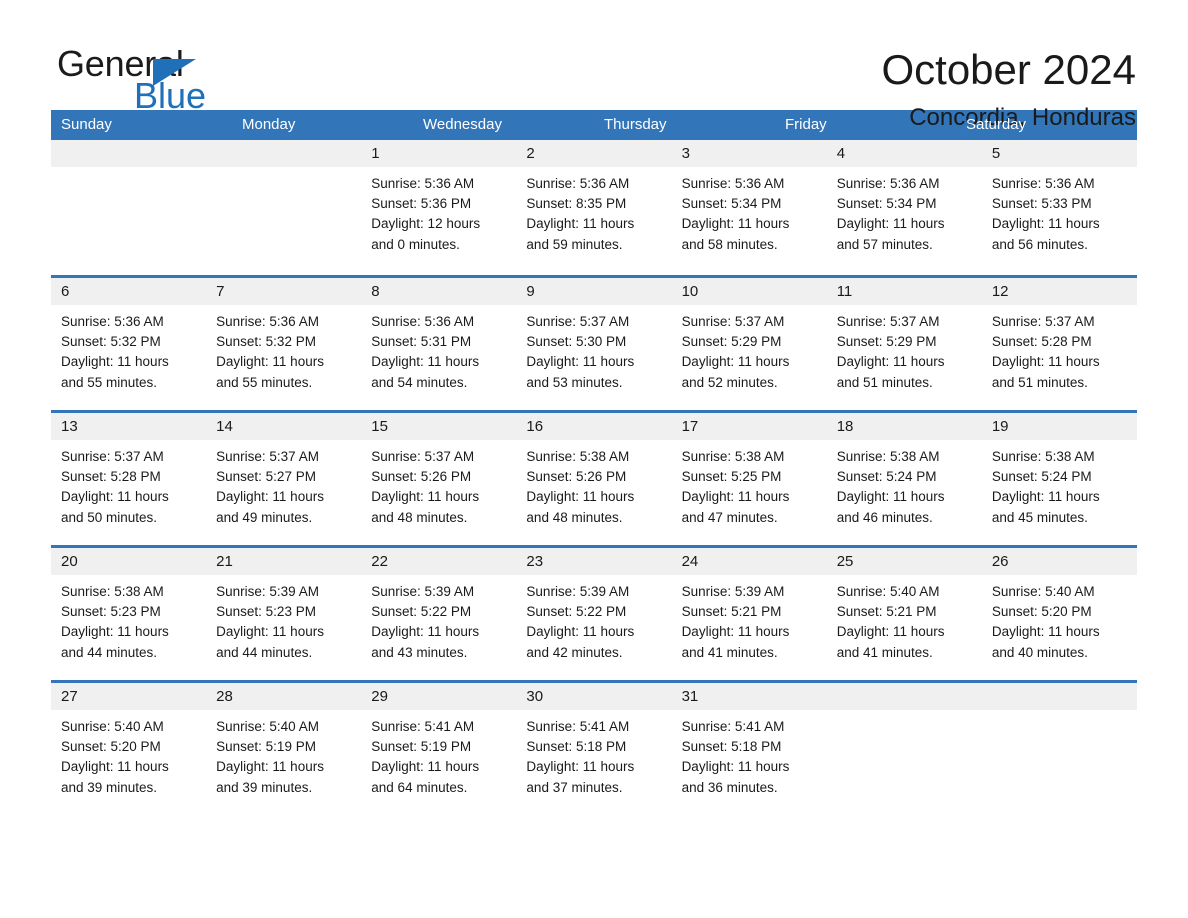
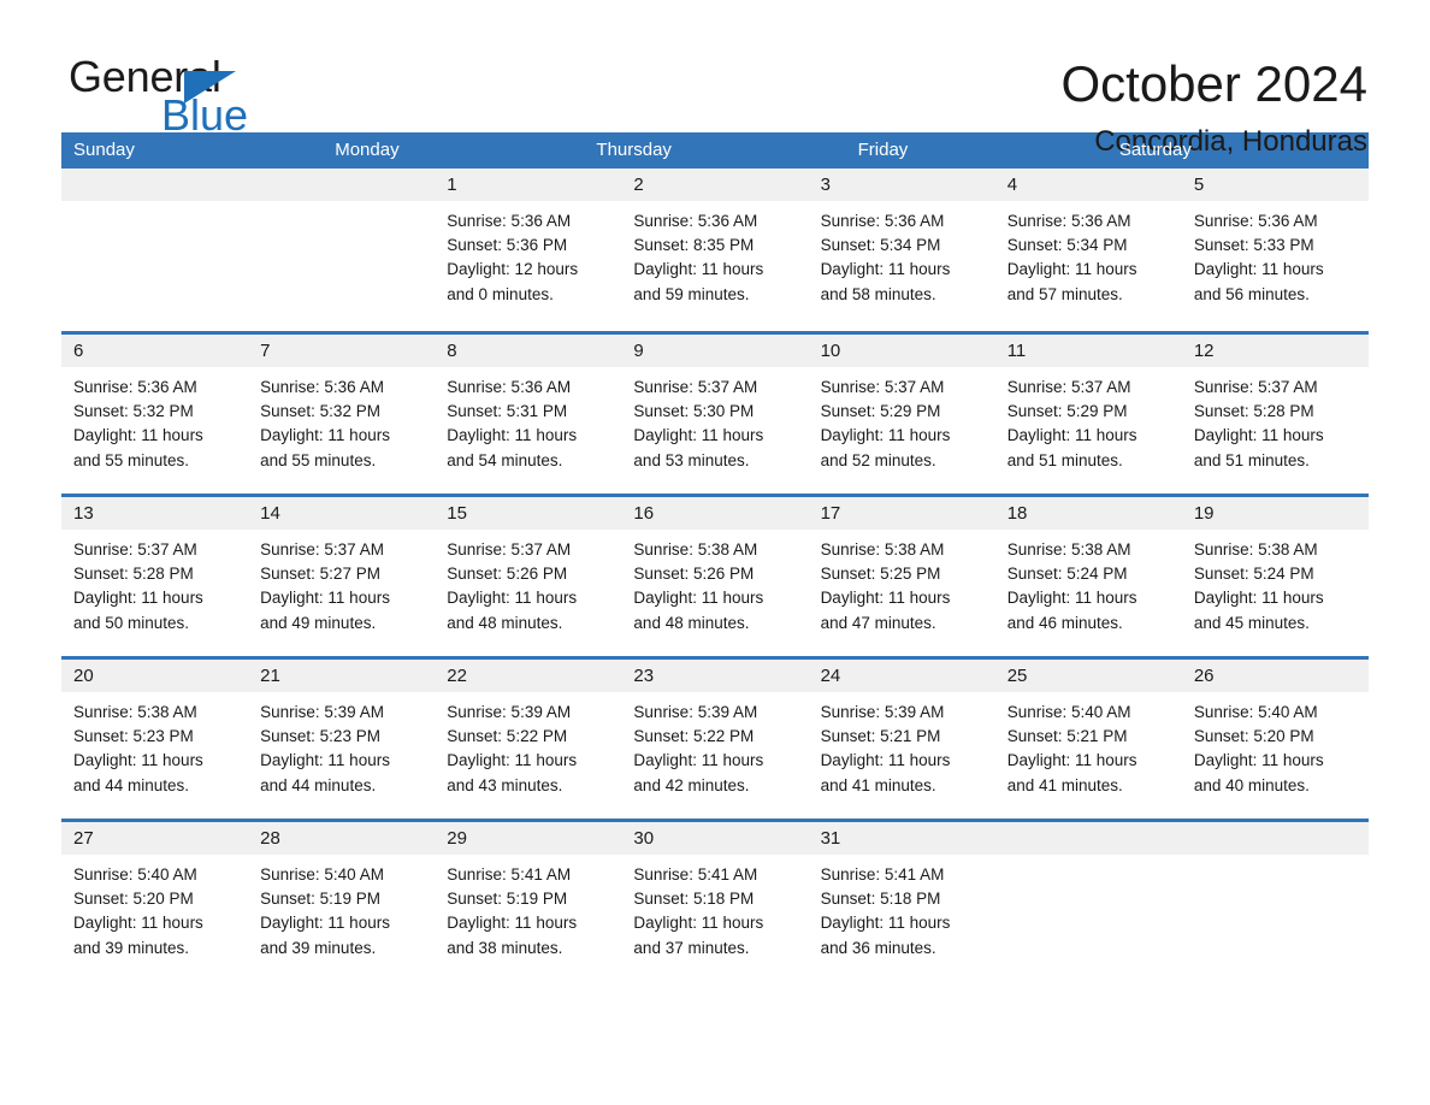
  General
  Blue
  October 2024
  Concordia, Honduras
  Sunday
  Monday
- Wednesday
  Thursday
  Friday
  Saturday
  1
  Sunrise: 5:36 AM
  Sunset: 5:36 PM
  Daylight: 12 hours
  and 0 minutes.
  2
  Sunrise: 5:36 AM
  Sunset: 8:35 PM
  Daylight: 11 hours
  and 59 minutes.
  3
  Sunrise: 5:36 AM
  Sunset: 5:34 PM
  Daylight: 11 hours
  and 58 minutes.
  4
  Sunrise: 5:36 AM
  Sunset: 5:34 PM
  Daylight: 11 hours
  and 57 minutes.
  5
  Sunrise: 5:36 AM
  Sunset: 5:33 PM
  Daylight: 11 hours
  and 56 minutes.
  6
  Sunrise: 5:36 AM
  Sunset: 5:32 PM
  Daylight: 11 hours
  and 55 minutes.
  7
  Sunrise: 5:36 AM
  Sunset: 5:32 PM
  Daylight: 11 hours
  and 55 minutes.
  8
  Sunrise: 5:36 AM
  Sunset: 5:31 PM
  Daylight: 11 hours
  and 54 minutes.
  9
  Sunrise: 5:37 AM
  Sunset: 5:30 PM
  Daylight: 11 hours
  and 53 minutes.
  10
  Sunrise: 5:37 AM
  Sunset: 5:29 PM
  Daylight: 11 hours
  and 52 minutes.
  11
  Sunrise: 5:37 AM
  Sunset: 5:29 PM
  Daylight: 11 hours
  and 51 minutes.
  12
  Sunrise: 5:37 AM
  Sunset: 5:28 PM
  Daylight: 11 hours
  and 51 minutes.
  13
  Sunrise: 5:37 AM
  Sunset: 5:28 PM
  Daylight: 11 hours
  and 50 minutes.
  14
  Sunrise: 5:37 AM
  Sunset: 5:27 PM
  Daylight: 11 hours
  and 49 minutes.
  15
  Sunrise: 5:37 AM
  Sunset: 5:26 PM
  Daylight: 11 hours
  and 48 minutes.
  16
  Sunrise: 5:38 AM
  Sunset: 5:26 PM
  Daylight: 11 hours
  and 48 minutes.
  17
  Sunrise: 5:38 AM
  Sunset: 5:25 PM
  Daylight: 11 hours
  and 47 minutes.
  18
  Sunrise: 5:38 AM
  Sunset: 5:24 PM
  Daylight: 11 hours
  and 46 minutes.
  19
  Sunrise: 5:38 AM
  Sunset: 5:24 PM
  Daylight: 11 hours
  and 45 minutes.
  20
  Sunrise: 5:38 AM
  Sunset: 5:23 PM
  Daylight: 11 hours
  and 44 minutes.
  21
  Sunrise: 5:39 AM
  Sunset: 5:23 PM
  Daylight: 11 hours
  and 44 minutes.
  22
  Sunrise: 5:39 AM
  Sunset: 5:22 PM
  Daylight: 11 hours
  and 43 minutes.
  23
  Sunrise: 5:39 AM
  Sunset: 5:22 PM
  Daylight: 11 hours
  and 42 minutes.
  24
  Sunrise: 5:39 AM
  Sunset: 5:21 PM
  Daylight: 11 hours
  and 41 minutes.
  25
  Sunrise: 5:40 AM
  Sunset: 5:21 PM
  Daylight: 11 hours
  and 41 minutes.
  26
  Sunrise: 5:40 AM
  Sunset: 5:20 PM
  Daylight: 11 hours
  and 40 minutes.
  27
  Sunrise: 5:40 AM
  Sunset: 5:20 PM
  Daylight: 11 hours
  and 39 minutes.
  28
  Sunrise: 5:40 AM
  Sunset: 5:19 PM
  Daylight: 11 hours
  and 39 minutes.
  29
  Sunrise: 5:41 AM
  Sunset: 5:19 PM
  Daylight: 11 hours
- and 64 minutes.
+ and 38 minutes.
  30
  Sunrise: 5:41 AM
  Sunset: 5:18 PM
  Daylight: 11 hours
  and 37 minutes.
  31
  Sunrise: 5:41 AM
  Sunset: 5:18 PM
  Daylight: 11 hours
  and 36 minutes.
